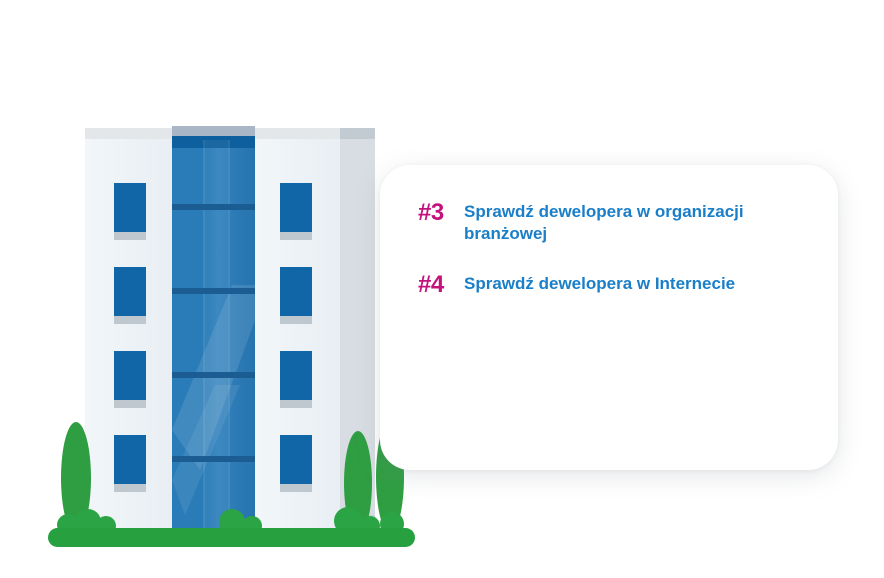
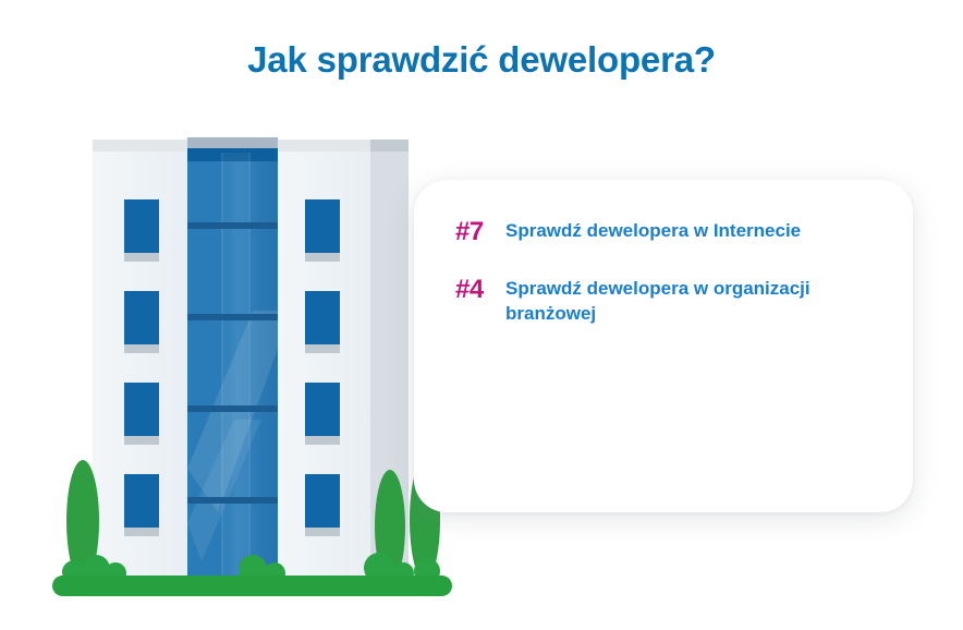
+ Jak sprawdzić dewelopera?
- #3
+ #7
- Sprawdź dewelopera w organizacji branżowej
+ Sprawdź dewelopera w Internecie
  #4
- Sprawdź dewelopera w Internecie
+ Sprawdź dewelopera w organizacji branżowej
